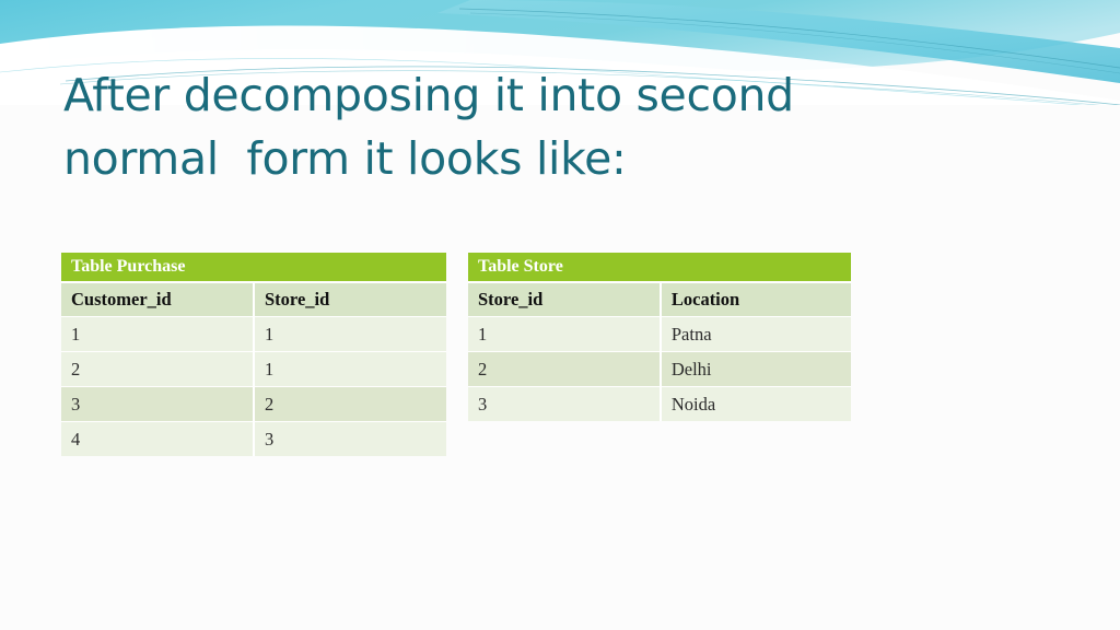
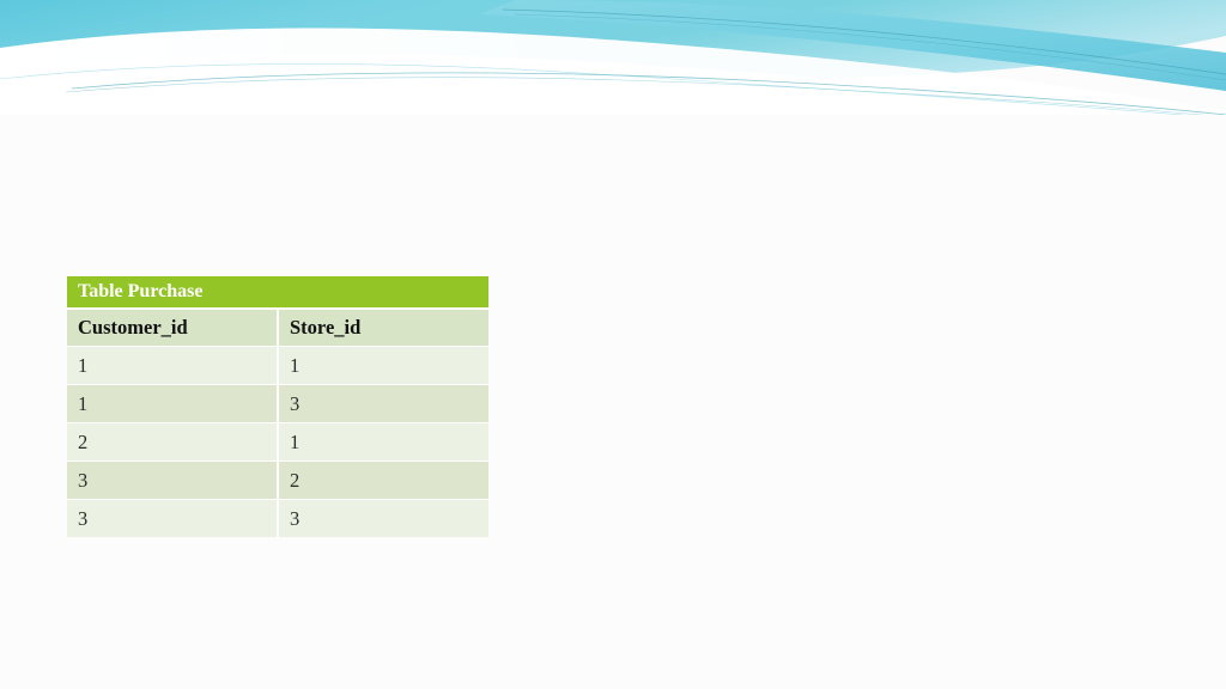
- After decomposing it into second
- normal form it looks like:
  Table Purchase
  Customer_id	Store_id
  1	1
+ 1	3
  2	1
  3	2
- 4	3
+ 3	3
- Table Store
- Store_id	Location
- 1	Patna
- 2	Delhi
- 3	Noida
